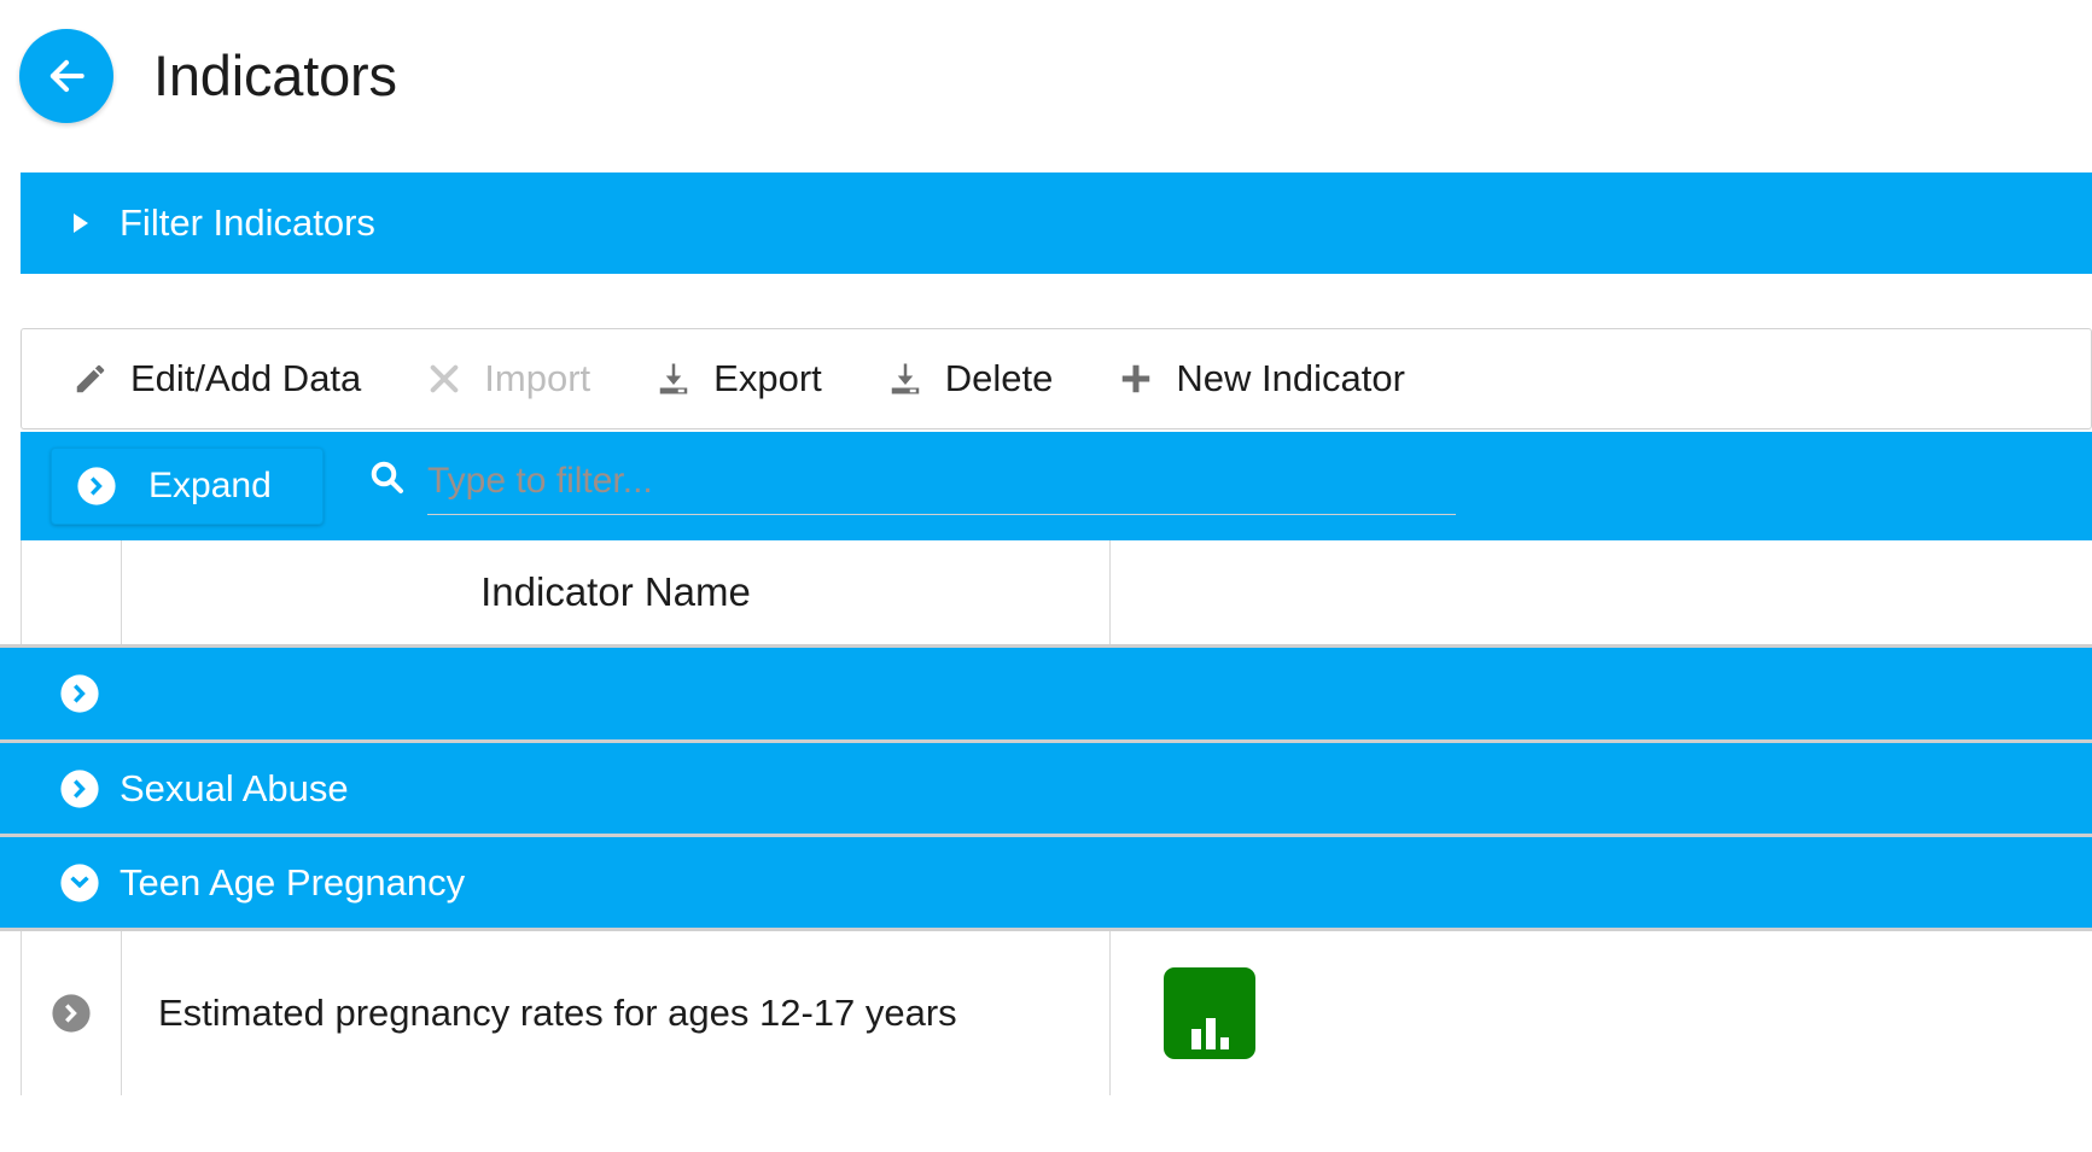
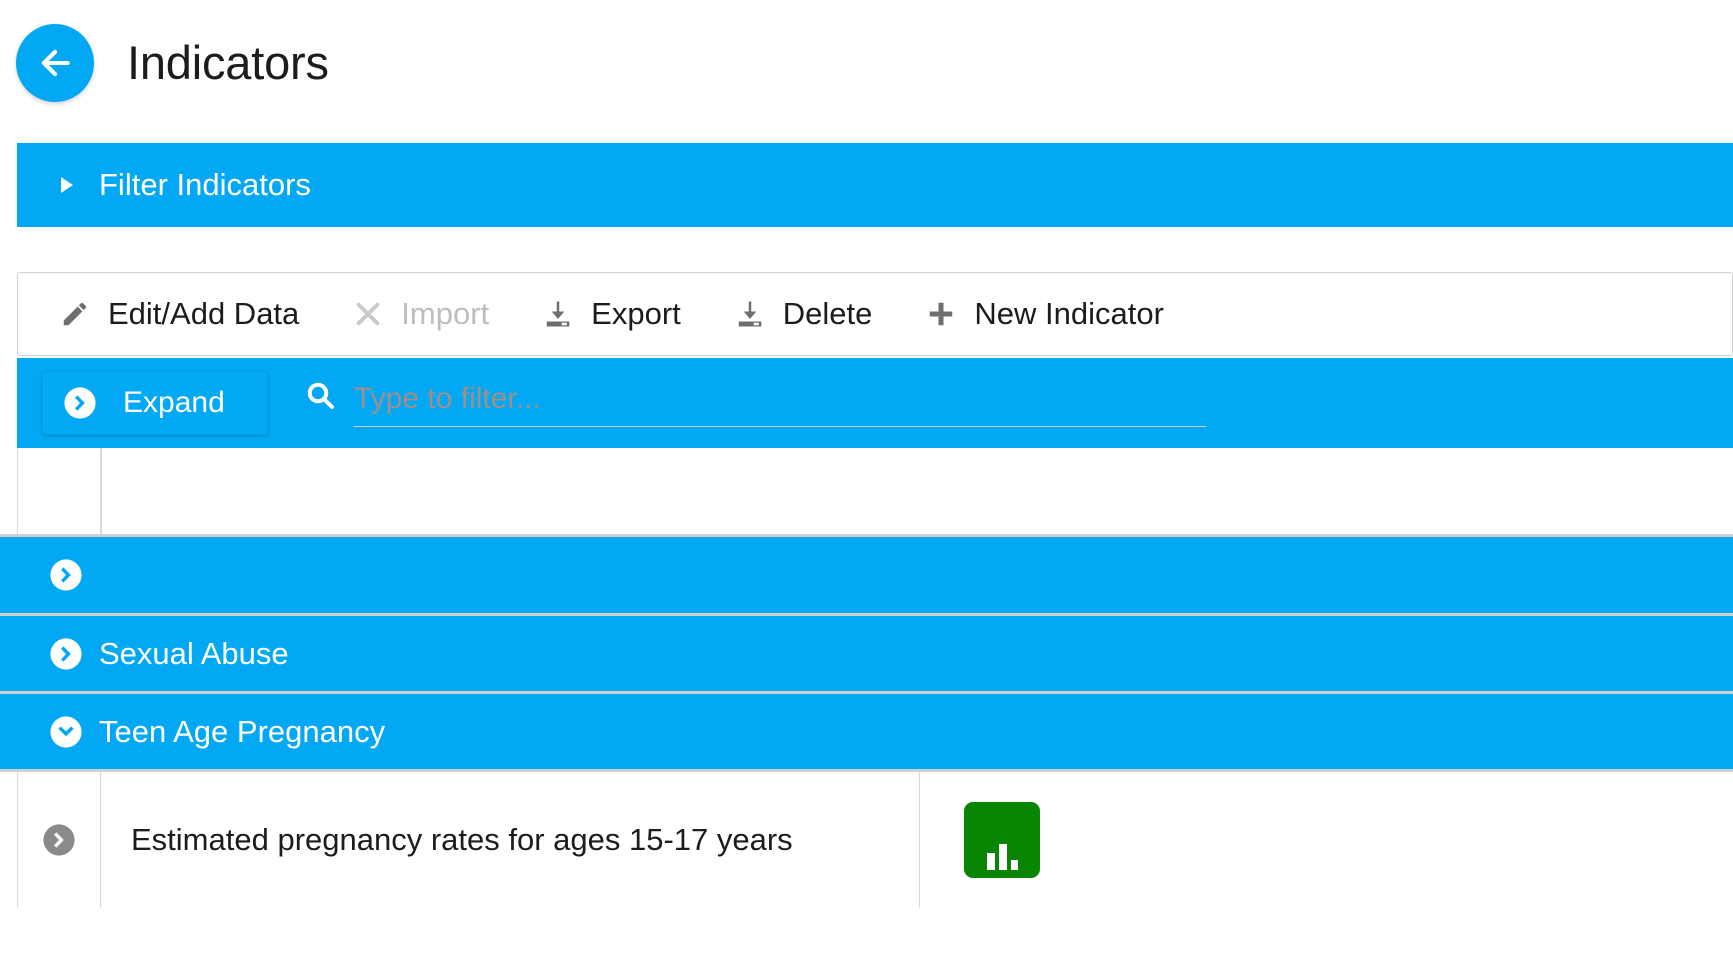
  Indicators
  Filter Indicators
  Edit/Add Data
  Import
  Export
  Delete
  New Indicator
  Expand
  Type to filter...
- Indicator Name
  Sexual Abuse
  Teen Age Pregnancy
- Estimated pregnancy rates for ages 12-17 years
+ Estimated pregnancy rates for ages 15-17 years
